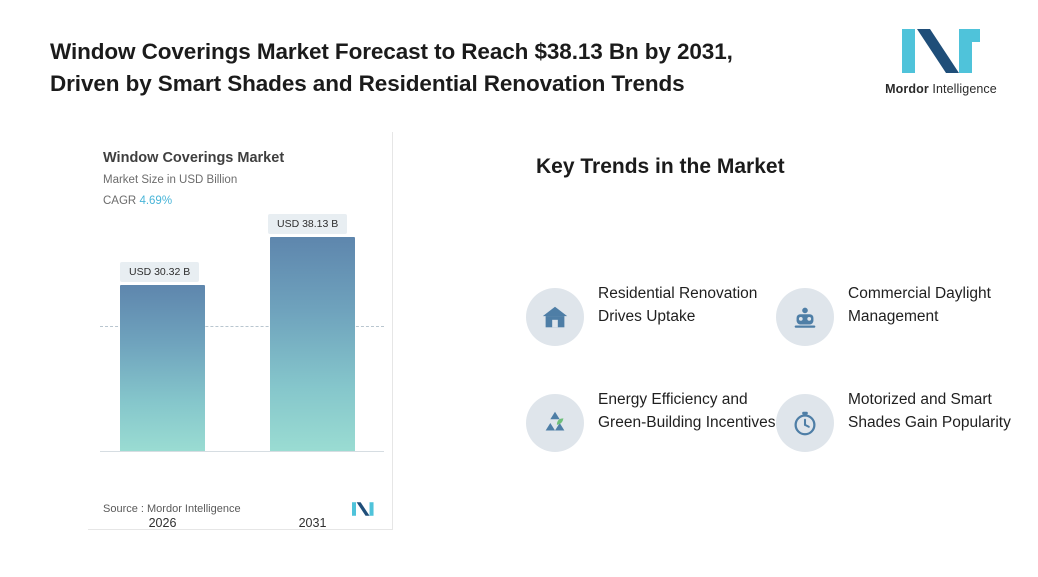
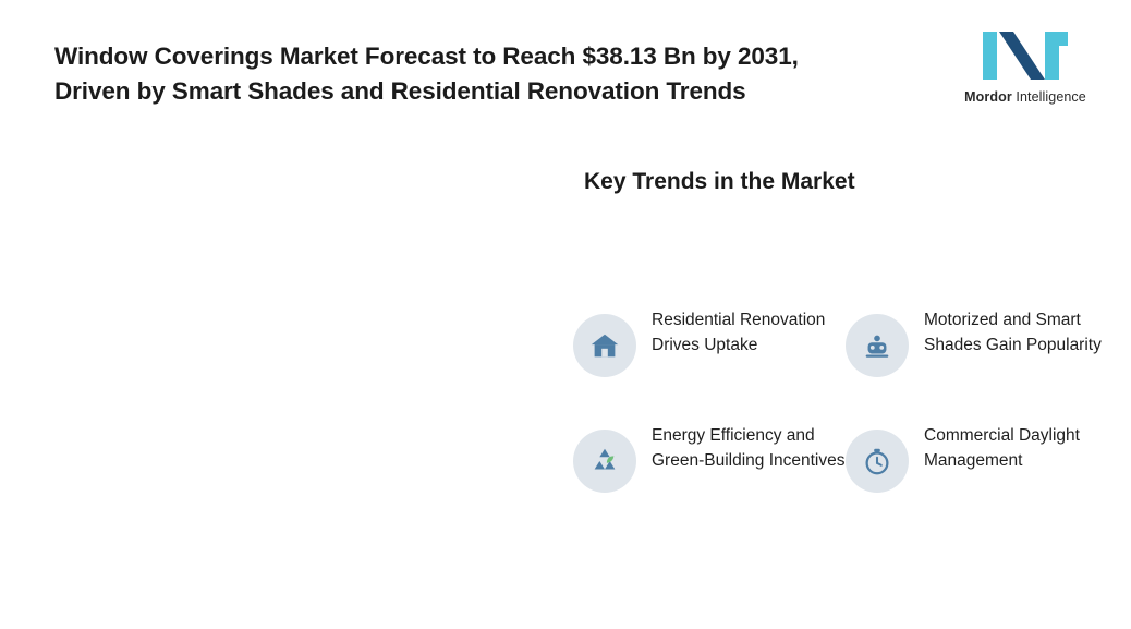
  Window Coverings Market Forecast to Reach $38.13 Bn by 2031,
  Driven by Smart Shades and Residential Renovation Trends
  Mordor Intelligence
- Window Coverings Market
- Market Size in USD Billion
- CAGR 4.69%
- USD 30.32 B
- USD 38.13 B
- 2026
- 2031
- Source : Mordor Intelligence
  Key Trends in the Market
  Residential Renovation Drives Uptake
- Commercial Daylight Management
+ Motorized and Smart Shades Gain Popularity
  Energy Efficiency and Green-Building Incentives
- Motorized and Smart Shades Gain Popularity
+ Commercial Daylight Management
